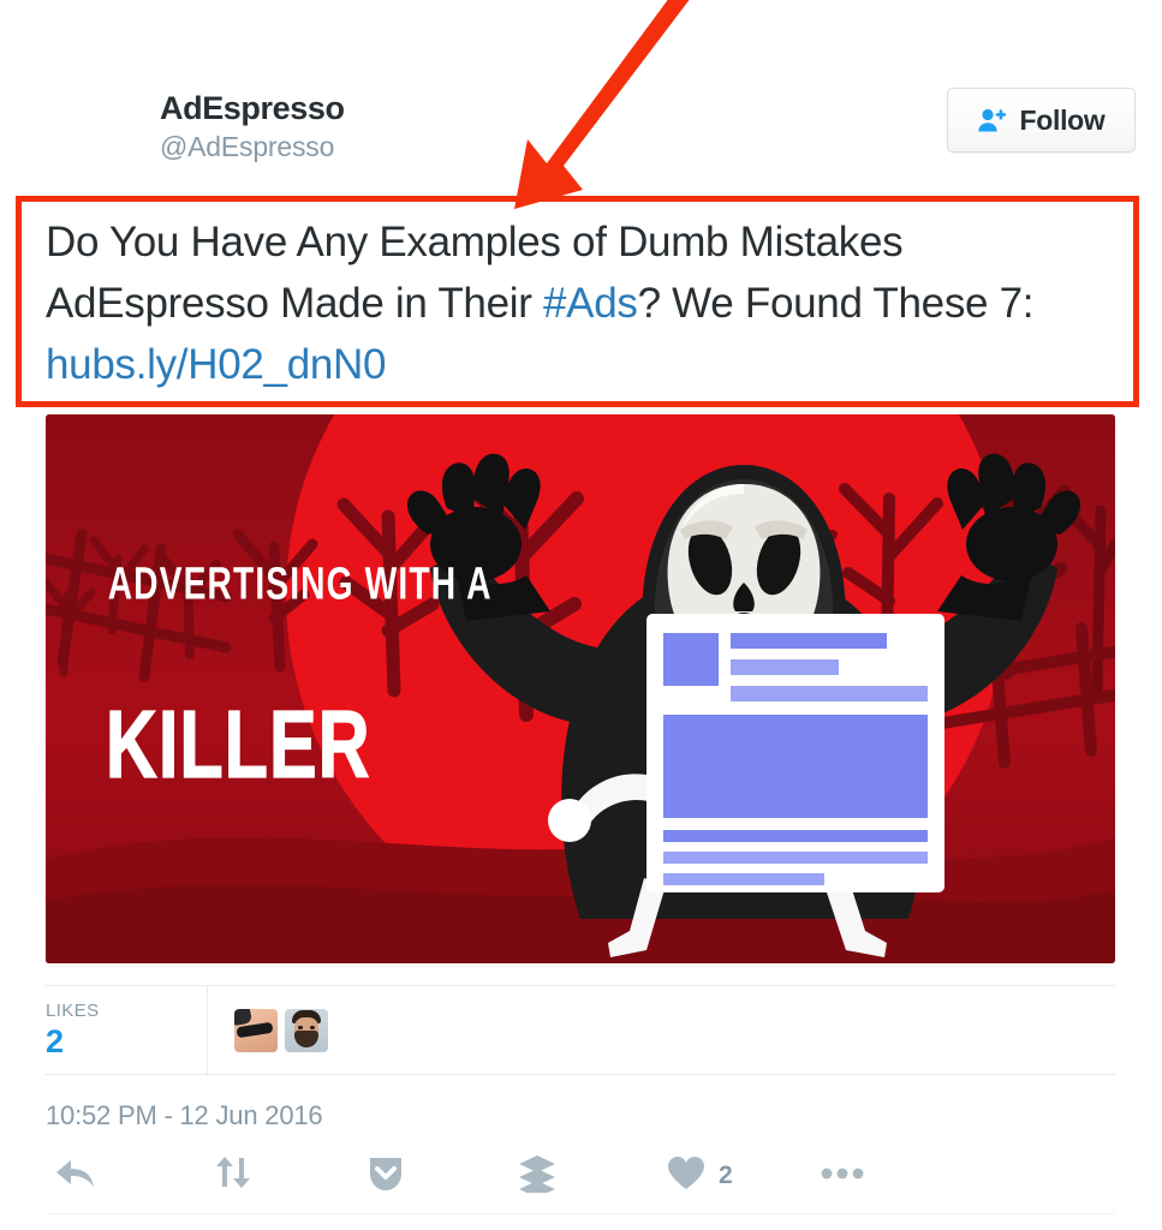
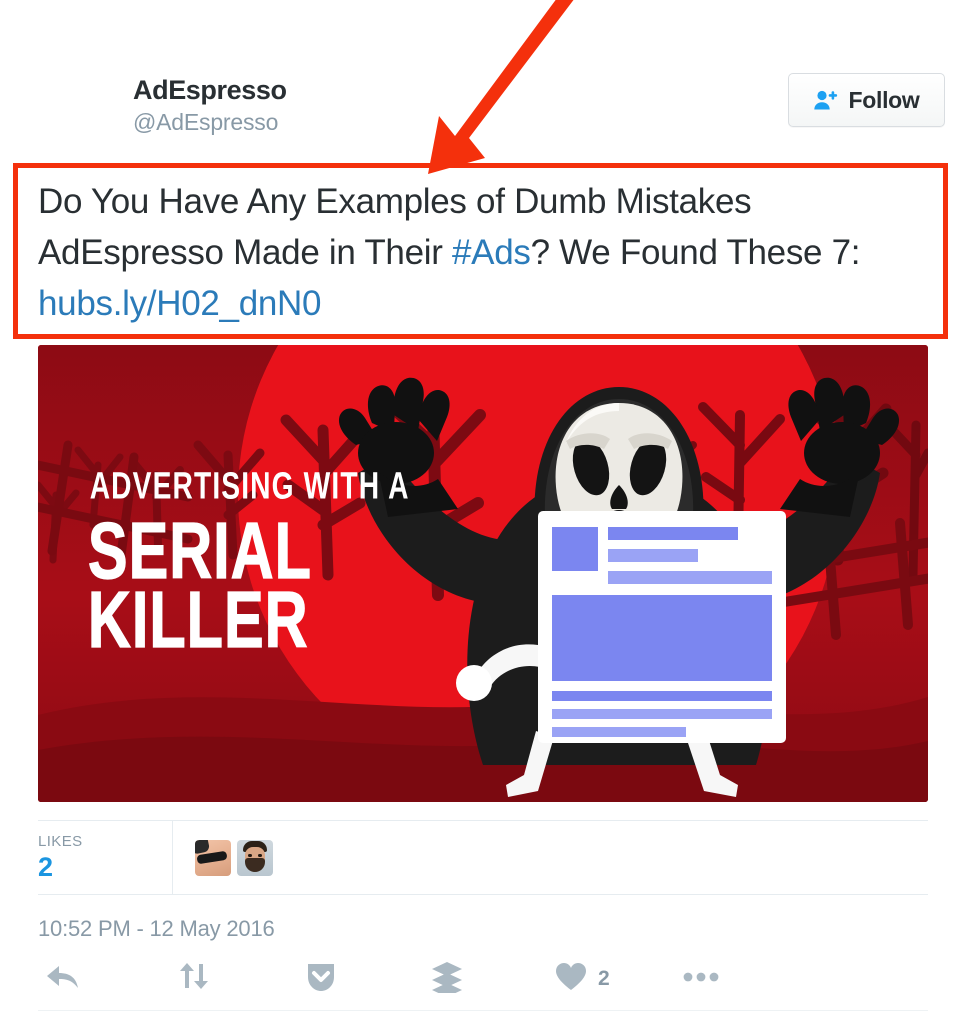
  AdEspresso
  @AdEspresso
  Follow
  Do You Have Any Examples of Dumb Mistakes AdEspresso Made in Their #Ads? We Found These 7: hubs.ly/H02_dnN0
  ADVERTISING WITH A
+ SERIAL
  KILLER
  LIKES
  2
- 10:52 PM - 12 Jun 2016
+ 10:52 PM - 12 May 2016
  2
